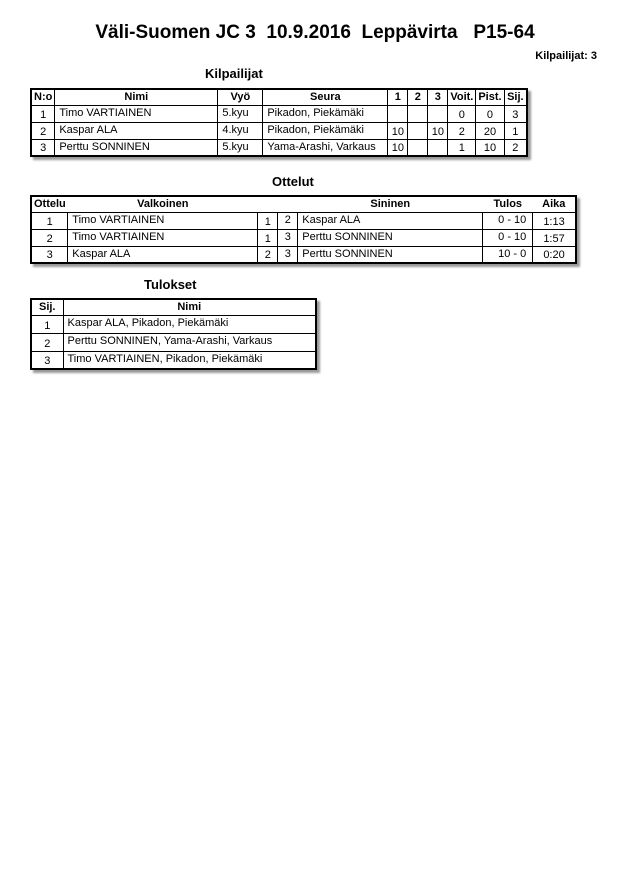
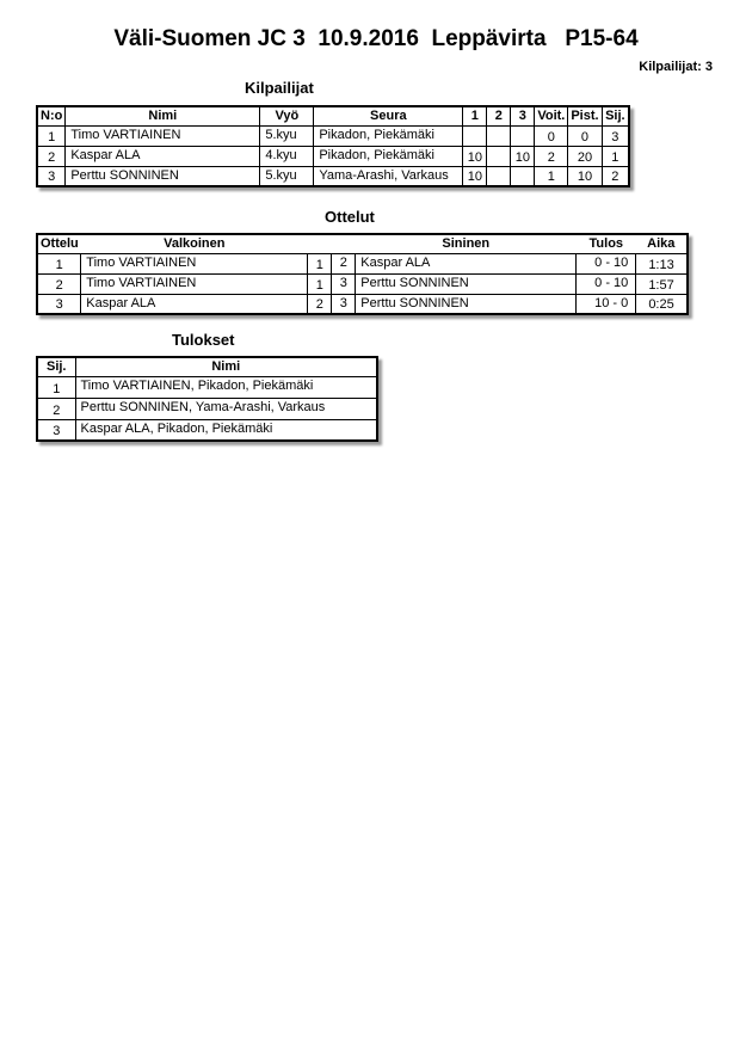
  Väli-Suomen JC 3 10.9.2016 Leppävirta P15-64
  Kilpailijat: 3
  Kilpailijat
  N:o	Nimi	Vyö	Seura	1	2	3	Voit.	Pist.	Sij.
  1	Timo VARTIAINEN	5.kyu	Pikadon, Piekämäki				0	0	3
  2	Kaspar ALA	4.kyu	Pikadon, Piekämäki	10		10	2	20	1
  3	Perttu SONNINEN	5.kyu	Yama-Arashi, Varkaus	10			1	10	2
  Ottelut
  Ottelu	Valkoinen			Sininen	Tulos	Aika
  1	Timo VARTIAINEN	1	2	Kaspar ALA	0 - 10	1:13
  2	Timo VARTIAINEN	1	3	Perttu SONNINEN	0 - 10	1:57
- 3	Kaspar ALA	2	3	Perttu SONNINEN	10 - 0	0:20
+ 3	Kaspar ALA	2	3	Perttu SONNINEN	10 - 0	0:25
  Tulokset
  Sij.	Nimi
- 1	Kaspar ALA, Pikadon, Piekämäki
+ 1	Timo VARTIAINEN, Pikadon, Piekämäki
  2	Perttu SONNINEN, Yama-Arashi, Varkaus
- 3	Timo VARTIAINEN, Pikadon, Piekämäki
+ 3	Kaspar ALA, Pikadon, Piekämäki
